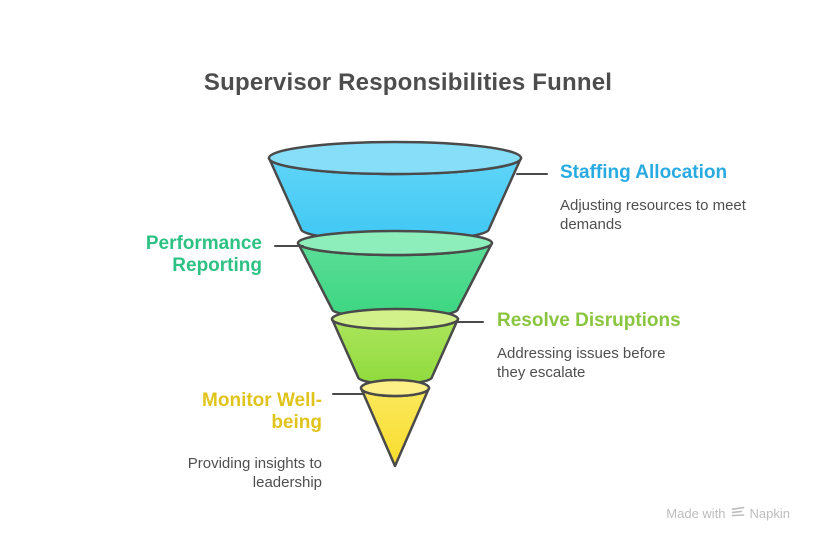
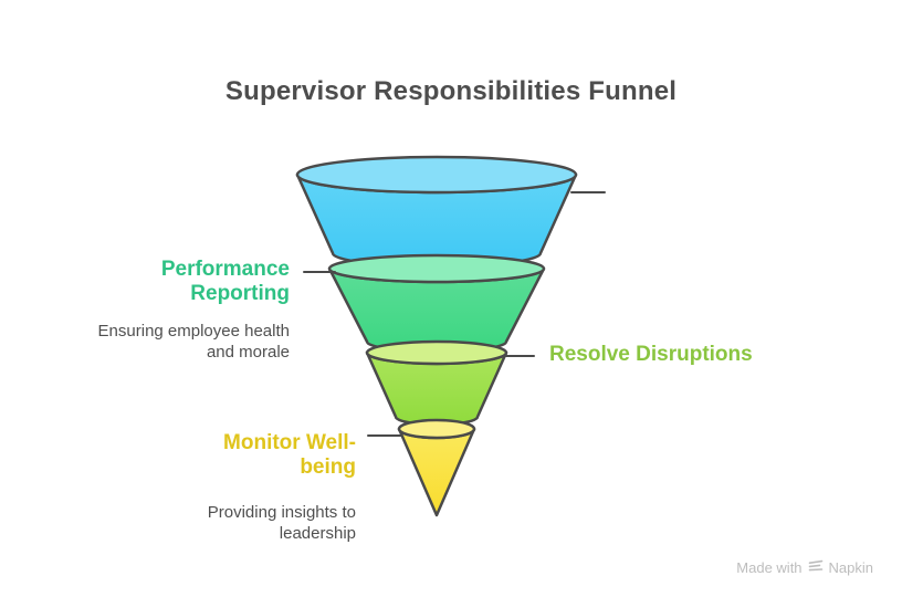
  Supervisor Responsibilities Funnel
- Staffing Allocation
- Adjusting resources to meet demands
  Performance Reporting
+ Ensuring employee health and morale
  Resolve Disruptions
- Addressing issues before they escalate
  Monitor Well-being
  Providing insights to leadership
  Made with
  Napkin
